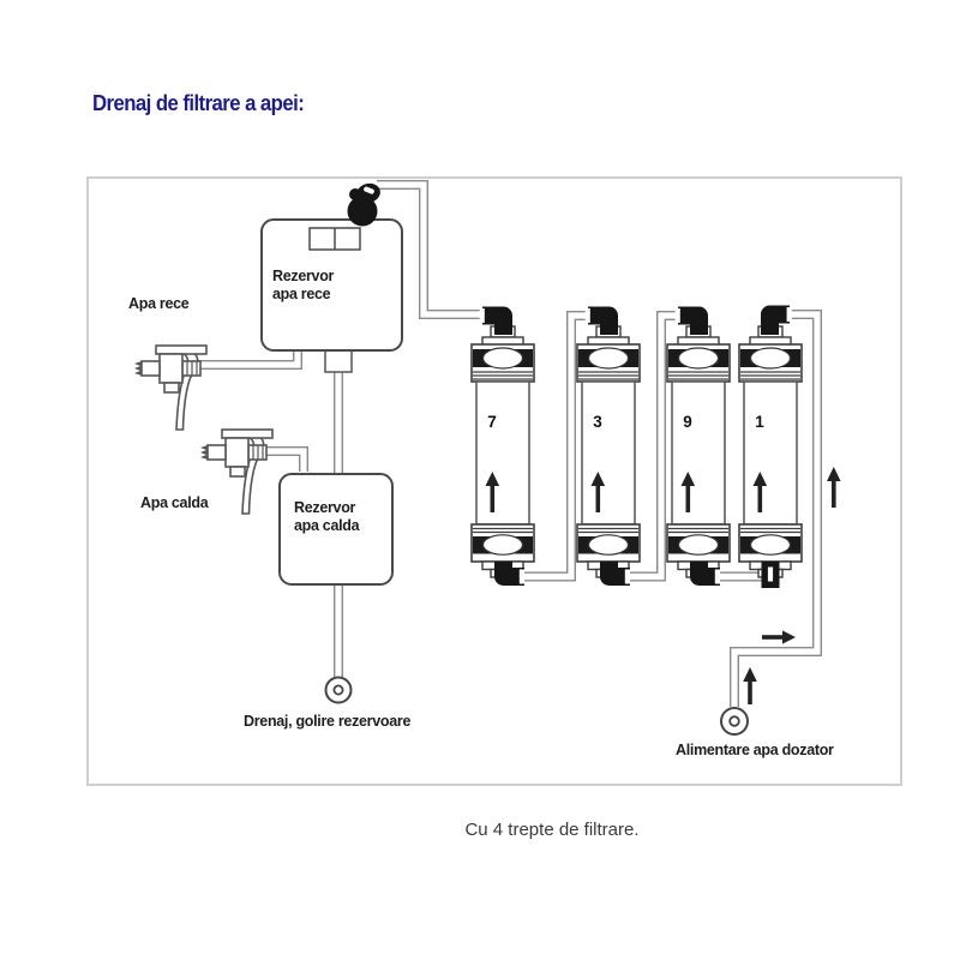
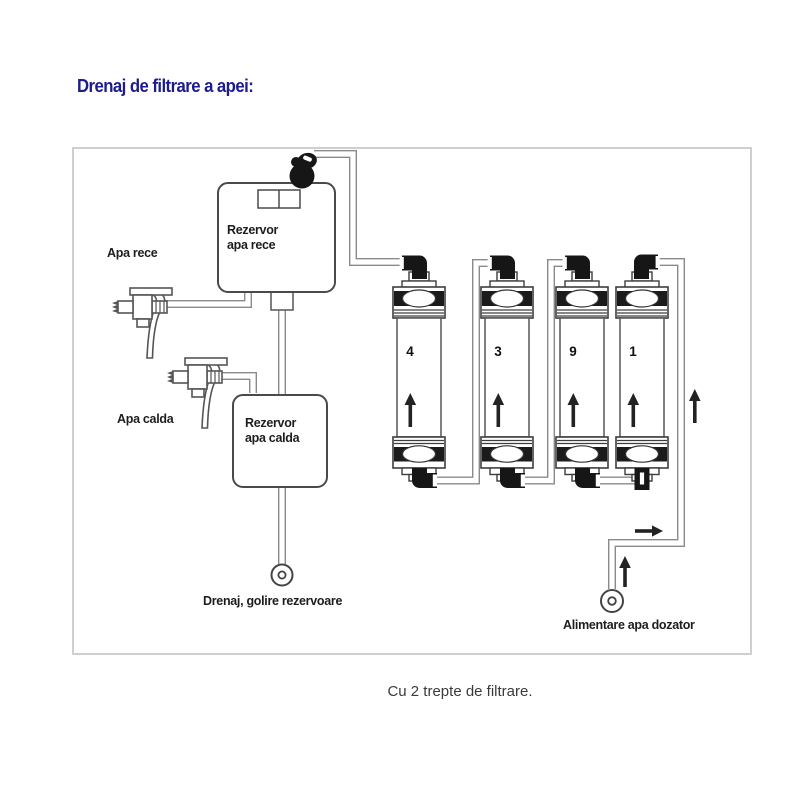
  Drenaj de filtrare a apei:
  Apa rece
  Apa calda
  Rezervor
  apa rece
  Rezervor
  apa calda
  Drenaj, golire rezervoare
  Alimentare apa dozator
- 7
+ 4
  3
  9
  1
- Cu 4 trepte de filtrare.
+ Cu 2 trepte de filtrare.
